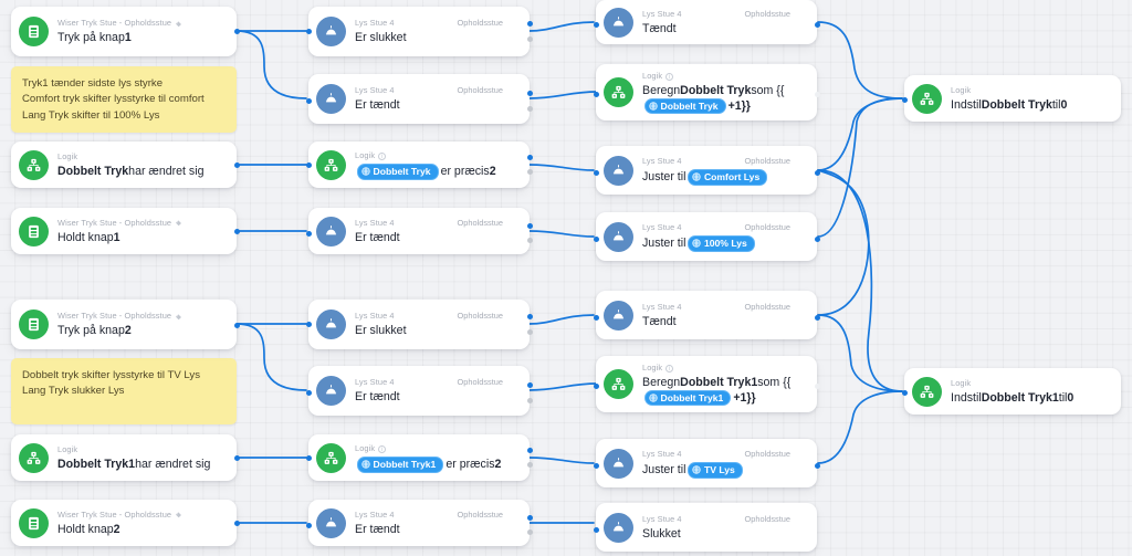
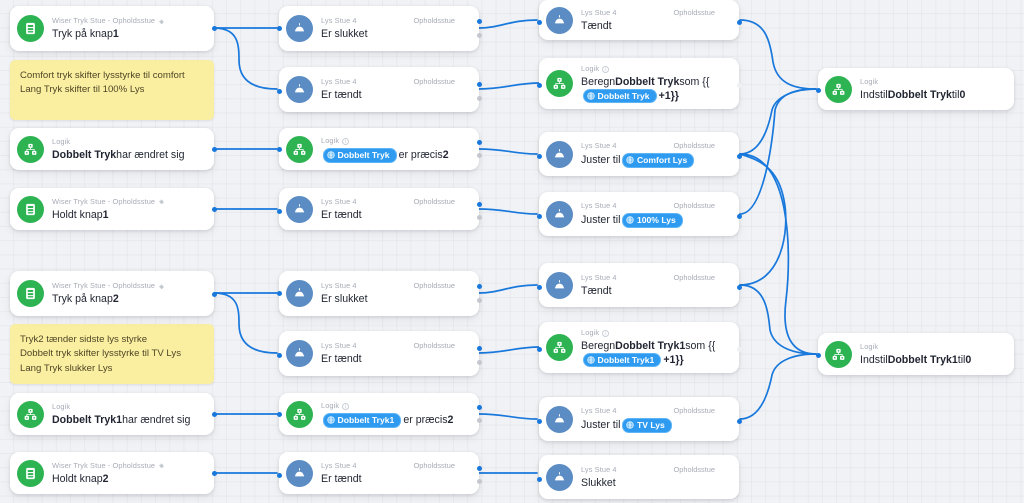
  Wiser Tryk Stue - Opholdsstue
  Tryk på knap
  1
- Tryk1 tænder sidste lys styrke
  Comfort tryk skifter lysstyrke til comfort
  Lang Tryk skifter til 100% Lys
  Logik
  Dobbelt Tryk
  har ændret sig
  Wiser Tryk Stue - Opholdsstue
  Holdt knap
  1
  Wiser Tryk Stue - Opholdsstue
  Tryk på knap
  2
+ Tryk2 tænder sidste lys styrke
  Dobbelt tryk skifter lysstyrke til TV Lys
  Lang Tryk slukker Lys
  Logik
  Dobbelt Tryk1
  har ændret sig
  Wiser Tryk Stue - Opholdsstue
  Holdt knap
  2
  Lys Stue 4
  Opholdsstue
  Er slukket
  Lys Stue 4
  Opholdsstue
  Er tændt
  Logik
  Dobbelt Tryk
  er præcis
  2
  Lys Stue 4
  Opholdsstue
  Er tændt
  Lys Stue 4
  Opholdsstue
  Er slukket
  Lys Stue 4
  Opholdsstue
  Er tændt
  Logik
  Dobbelt Tryk1
  er præcis
  2
  Lys Stue 4
  Opholdsstue
  Er tændt
  Lys Stue 4
  Opholdsstue
  Tændt
  Logik
  Beregn
  Dobbelt Tryk
  som {{
  Dobbelt Tryk
  +1}}
  Lys Stue 4
  Opholdsstue
  Juster til
  Comfort Lys
  Lys Stue 4
  Opholdsstue
  Juster til
  100% Lys
  Lys Stue 4
  Opholdsstue
  Tændt
  Logik
  Beregn
  Dobbelt Tryk1
  som {{
  Dobbelt Tryk1
  +1}}
  Lys Stue 4
  Opholdsstue
  Juster til
  TV Lys
  Lys Stue 4
  Opholdsstue
  Slukket
  Logik
  Indstil
  Dobbelt Tryk
  til
  0
  Logik
  Indstil
  Dobbelt Tryk1
  til
  0
